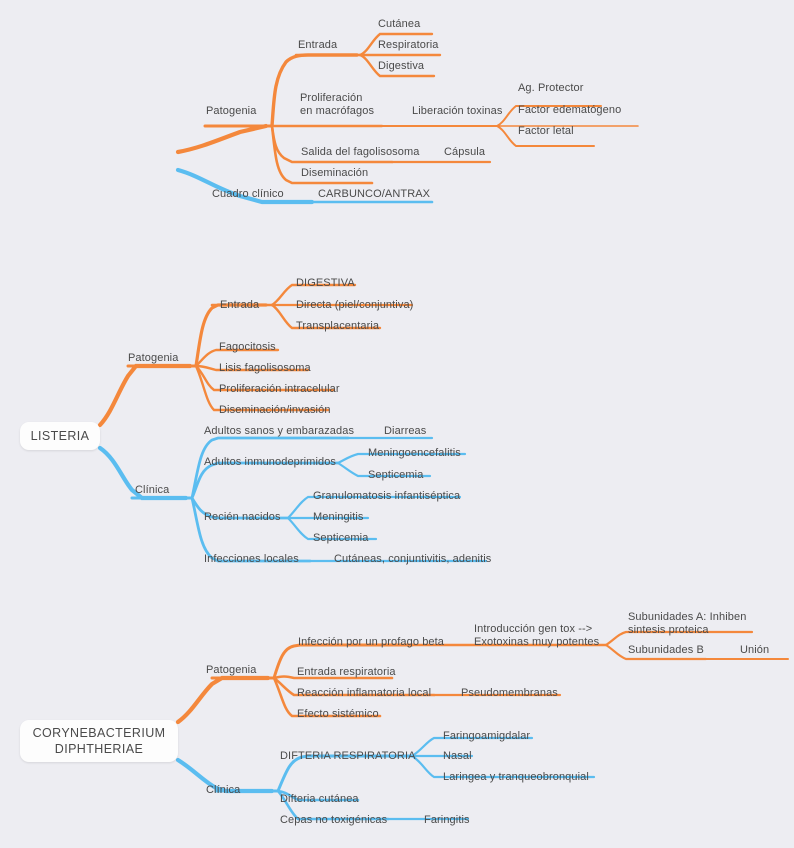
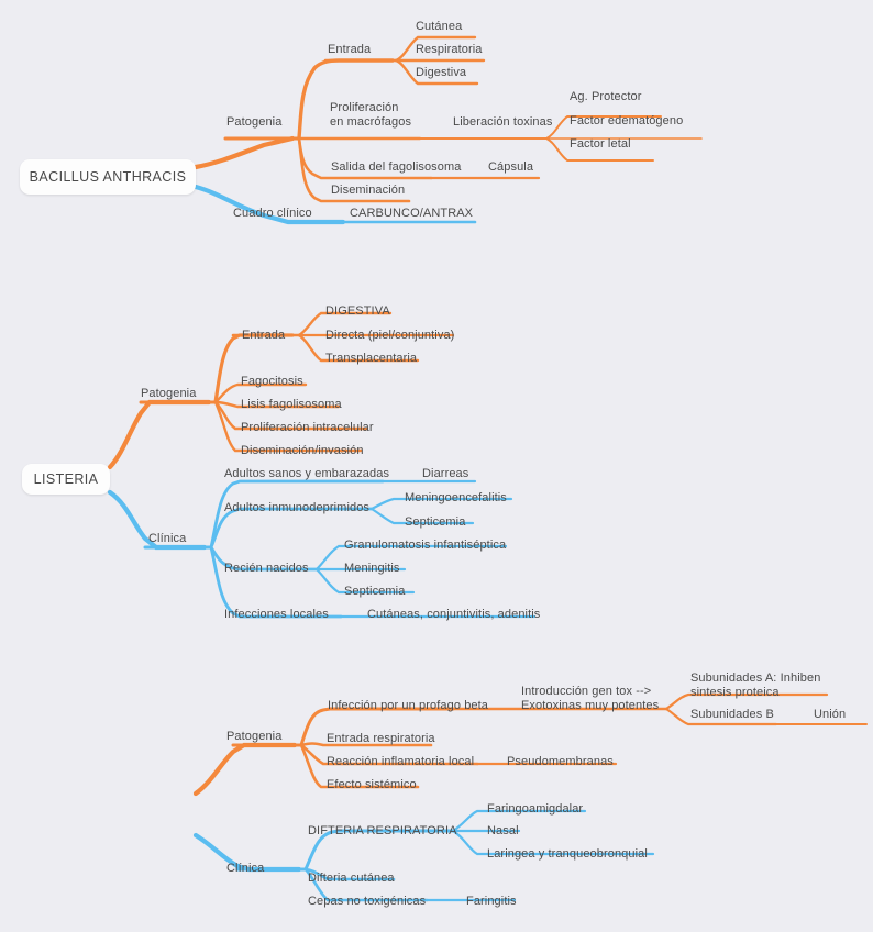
+ BACILLUS ANTHRACIS
  LISTERIA
- CORYNEBACTERIUM
- DIPHTHERIAE
  Patogenia
  Entrada
  Cutánea
  Respiratoria
  Digestiva
  Proliferación
  en macrófagos
  Liberación toxinas
  Ag. Protector
  Factor edematógeno
  Factor letal
  Salida del fagolisosoma
  Cápsula
  Diseminación
  Cuadro clínico
  CARBUNCO/ANTRAX
  Patogenia
  Entrada
  DIGESTIVA
  Directa (piel/conjuntiva)
  Transplacentaria
  Fagocitosis
  Lisis fagolisosoma
  Proliferación intracelular
  Diseminación/invasión
  Clínica
  Adultos sanos y embarazadas
  Diarreas
  Adultos inmunodeprimidos
  Meningoencefalitis
  Septicemia
  Recién nacidos
  Granulomatosis infantiséptica
  Meningitis
  Septicemia
  Infecciones locales
  Cutáneas, conjuntivitis, adenitis
  Patogenia
  Infección por un profago beta
  Introducción gen tox -->
  Exotoxinas muy potentes
  Subunidades A: Inhiben
  sintesis proteica
  Subunidades B
  Unión
  Entrada respiratoria
  Reacción inflamatoria local
  Pseudomembranas
  Efecto sistémico
  Clínica
  DIFTERIA RESPIRATORIA
  Faringoamigdalar
  Nasal
  Laringea y tranqueobronquial
  Difteria cutánea
  Cepas no toxigénicas
  Faringitis
